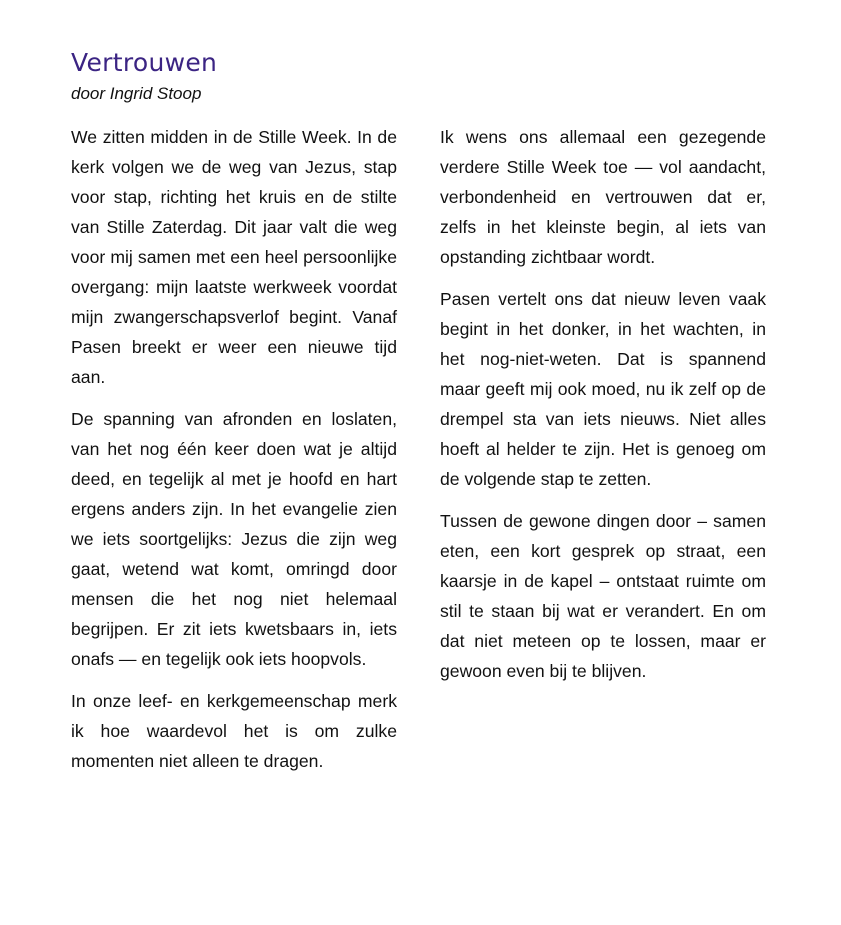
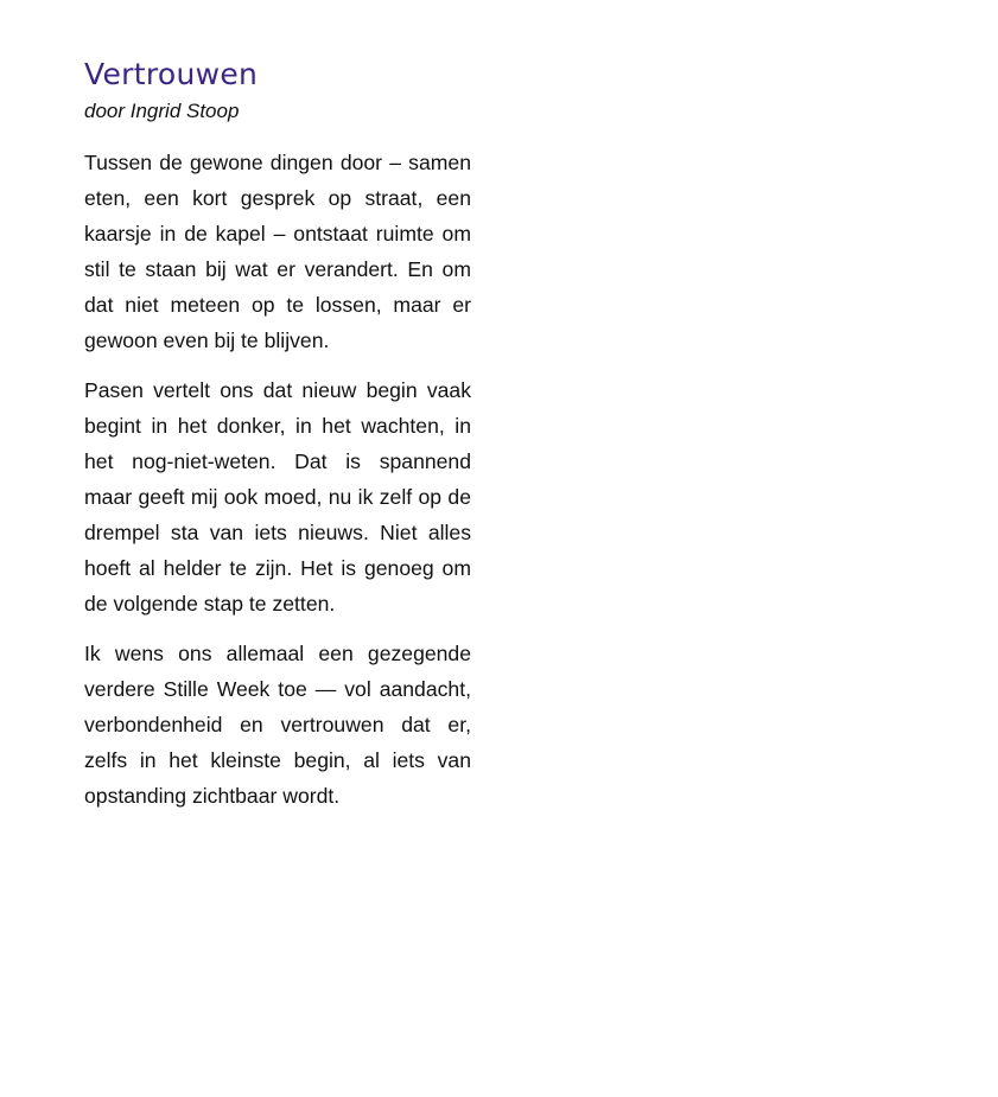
  Vertrouwen
  door Ingrid Stoop
- We zitten midden in de Stille Week. In de kerk volgen we de weg van Jezus, stap voor stap, richting het kruis en de stilte van Stille Zaterdag. Dit jaar valt die weg voor mij samen met een heel persoonlijke overgang: mijn laat­ste werkweek voordat mijn zwanger­schapsverlof begint. Vanaf Pasen breekt er weer een nieuwe tijd aan.
- De spanning van afronden en losla­ten, van het nog één keer doen wat je altijd deed, en tegelijk al met je hoofd en hart ergens anders zijn. In het evangelie zien we iets soortgelijks: Jezus die zijn weg gaat, wetend wat komt, omringd door mensen die het nog niet helemaal begrijpen. Er zit iets kwetsbaars in, iets onafs — en tegelijk ook iets hoopvols.
- In onze leef- en kerkgemeenschap merk ik hoe waardevol het is om zul­ke momenten niet alleen te dragen.
- Ik wens ons allemaal een gezegende verdere Stille Week toe — vol aan­dacht, verbondenheid en vertrouwen dat er, zelfs in het kleinste begin, al iets van opstanding zichtbaar wordt.
+ Tussen de gewone dingen door – sa­men eten, een kort gesprek op straat, een kaarsje in de kapel – ontstaat ruimte om stil te staan bij wat er verandert. En om dat niet meteen op te lossen, maar er gewoon even bij te blijven.
- Pasen vertelt ons dat nieuw leven vaak begint in het donker, in het wachten, in het nog-niet-weten. Dat is spannend maar geeft mij ook moed, nu ik zelf op de drempel sta van iets nieuws. Niet alles hoeft al helder te zijn. Het is genoeg om de volgende stap te zetten.
+ Pasen vertelt ons dat nieuw begin vaak begint in het donker, in het wachten, in het nog-niet-weten. Dat is spannend maar geeft mij ook moed, nu ik zelf op de drempel sta van iets nieuws. Niet alles hoeft al helder te zijn. Het is genoeg om de volgende stap te zetten.
- Tussen de gewone dingen door – sa­men eten, een kort gesprek op straat, een kaarsje in de kapel – ontstaat ruimte om stil te staan bij wat er verandert. En om dat niet meteen op te lossen, maar er gewoon even bij te blijven.
+ Ik wens ons allemaal een gezegende verdere Stille Week toe — vol aan­dacht, verbondenheid en vertrouwen dat er, zelfs in het kleinste begin, al iets van opstanding zichtbaar wordt.
